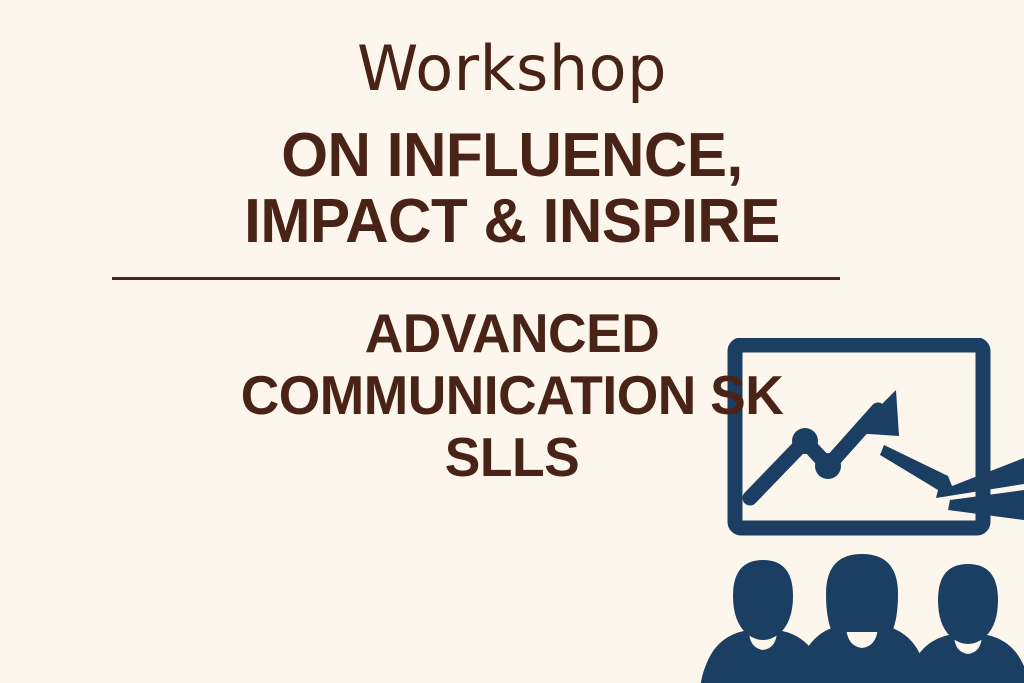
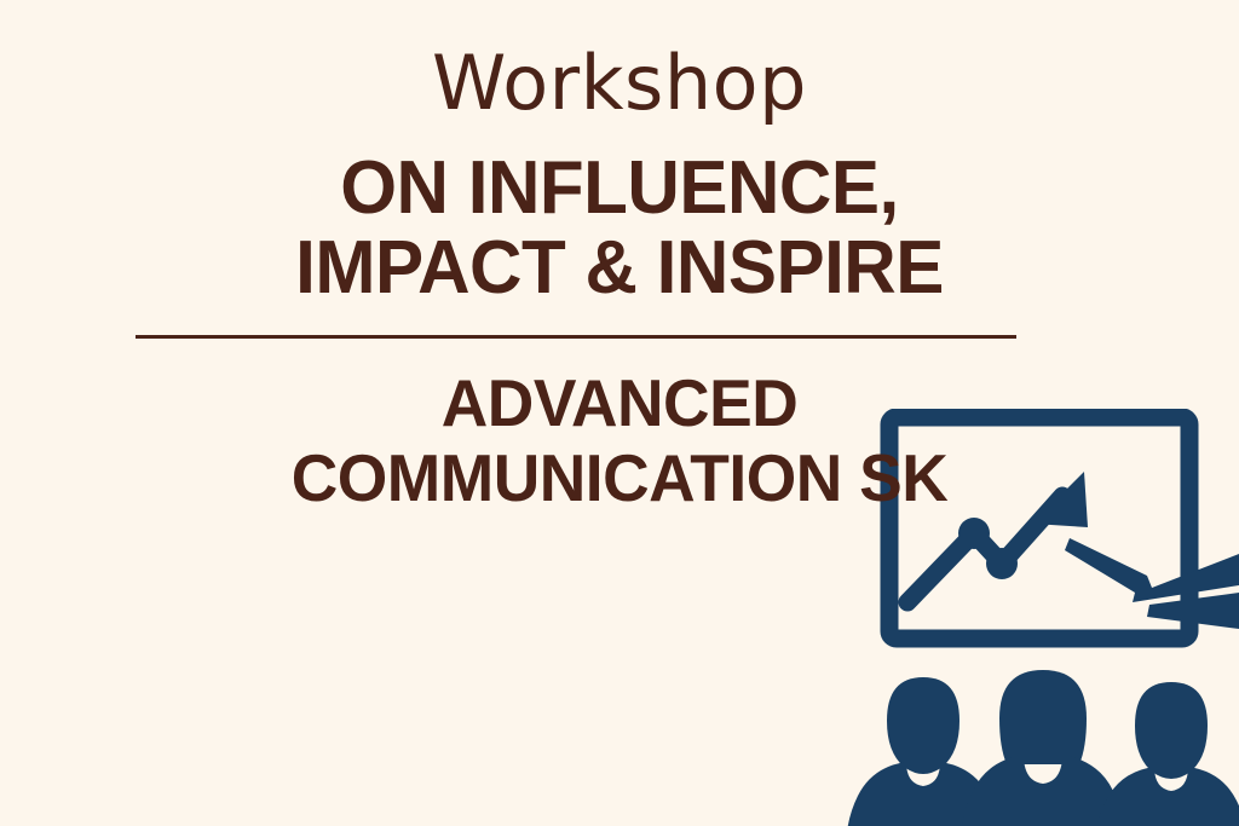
  Workshop
  ON INFLUENCE,
  IMPACT & INSPIRE
  ADVANCED
  COMMUNICATION SK
- SLLS
